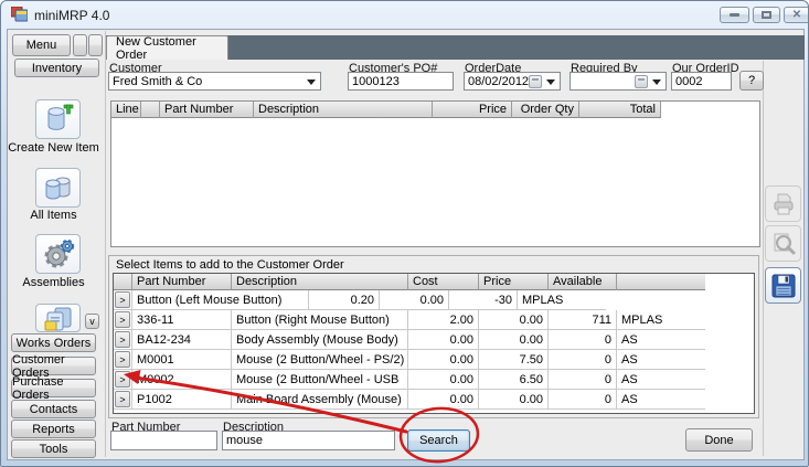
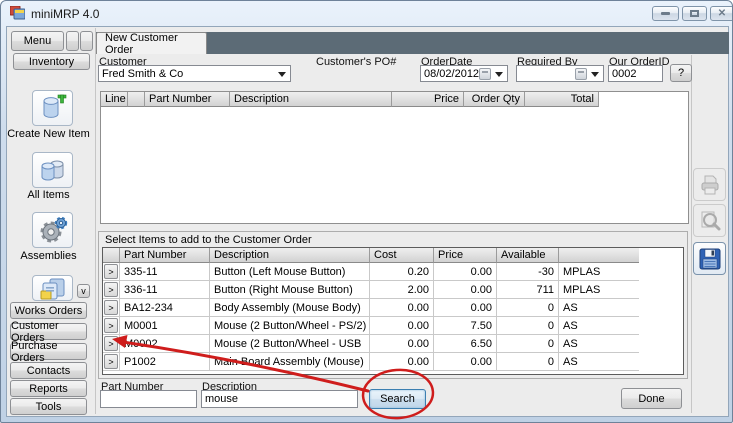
  miniMRP 4.0
  ✕
  Menu
  Inventory
  Create New Item
  All Items
  Assemblies
  v
  Works Orders
  Customer Orders
  Purchase Orders
  Contacts
  Reports
  Tools
  New Customer Order
  Customer
  Fred Smith & Co
  Customer's PO#
- 1000123
  OrderDate
  08/02/2012
  Required By
  Our OrderID
  0002
  ?
  Line
  Part Number
  Description
  Price
  Order Qty
  Total
  Select Items to add to the Customer Order
  Part Number
  Description
  Cost
  Price
  Available
  >
+ 335-11
  Button (Left Mouse Button)
  0.20
  0.00
  -30
  MPLAS
  >
  336-11
  Button (Right Mouse Button)
  2.00
  0.00
  711
  MPLAS
  >
  BA12-234
  Body Assembly (Mouse Body)
  0.00
  0.00
  0
  AS
  >
  M0001
  Mouse (2 Button/Wheel - PS/2)
  0.00
  7.50
  0
  AS
  >
  Mouse (2 Button/Wheel - USB
  0.00
  6.50
  0
  AS
  >
  P1002
  Ma Board Assembly (Mouse)
  0.00
  0.00
  0
  AS
  Part Number
  Description
  mouse
  Search
  Done
